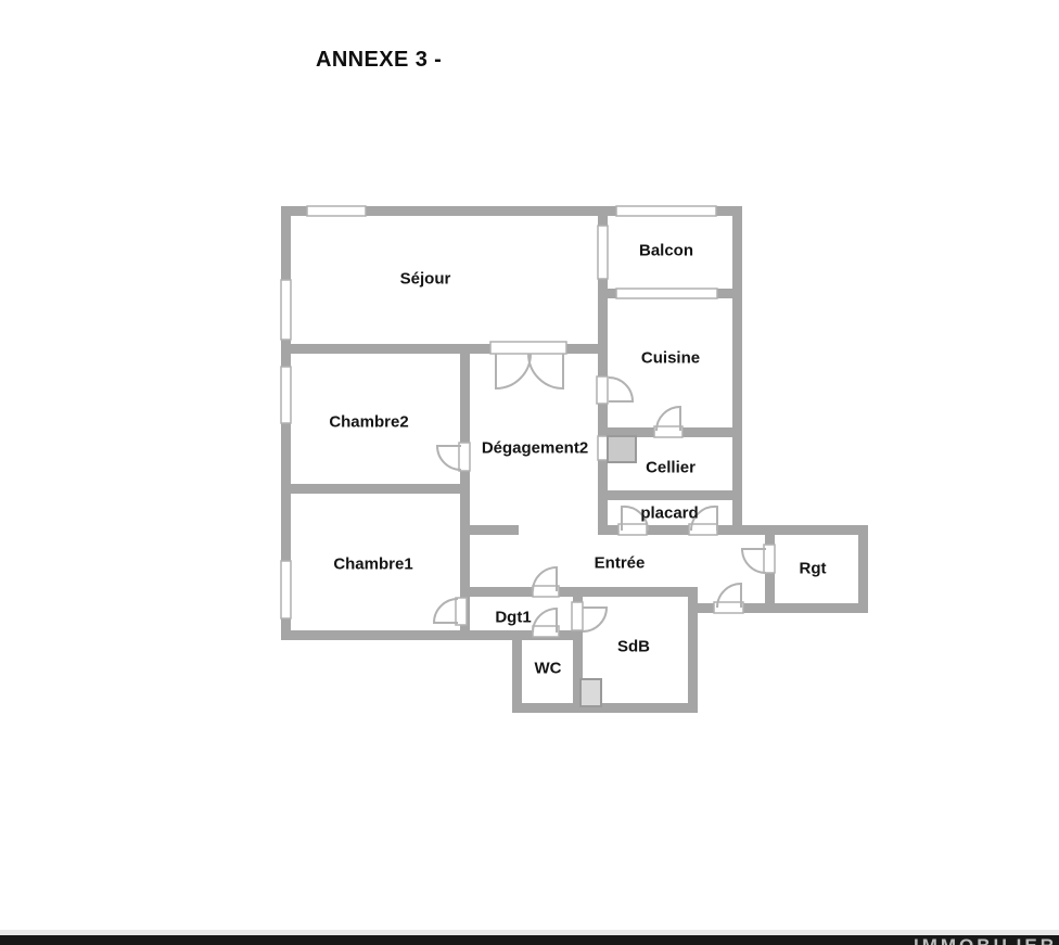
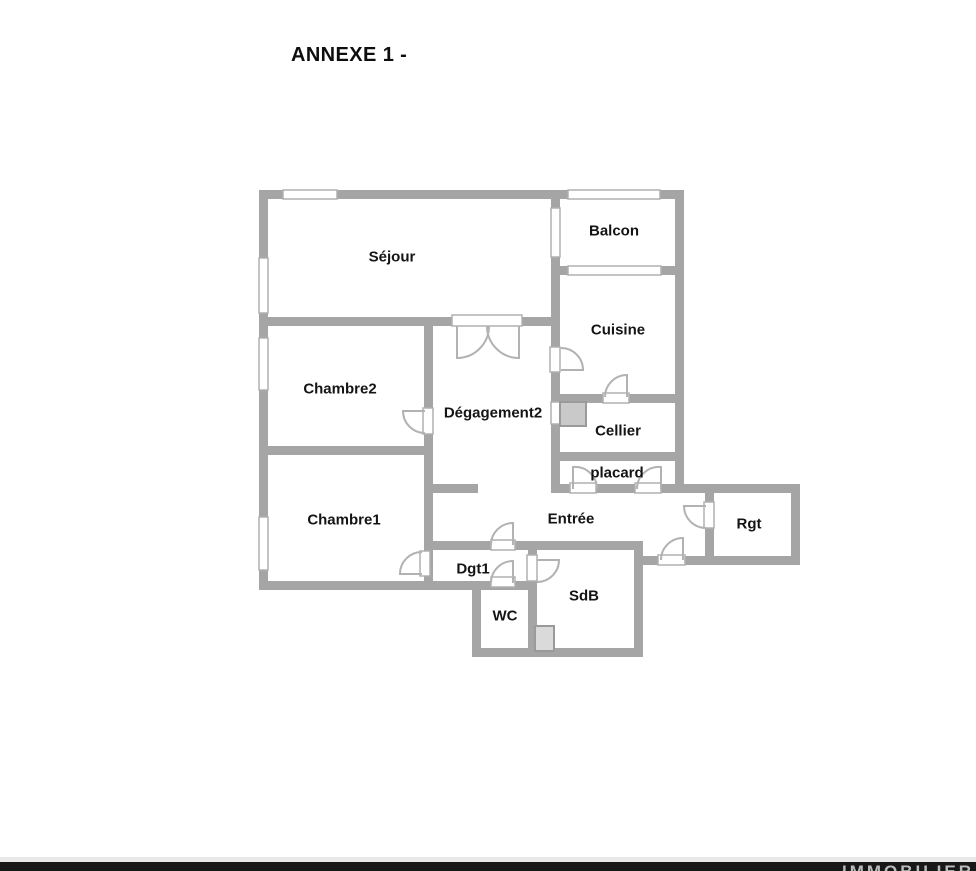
- ANNEXE 3 -
+ ANNEXE 1 -
  Séjour
  Balcon
  Cuisine
  Chambre2
  Dégagement2
  Cellier
  placard
  Chambre1
  Entrée
  Rgt
  Dgt1
  SdB
  WC
